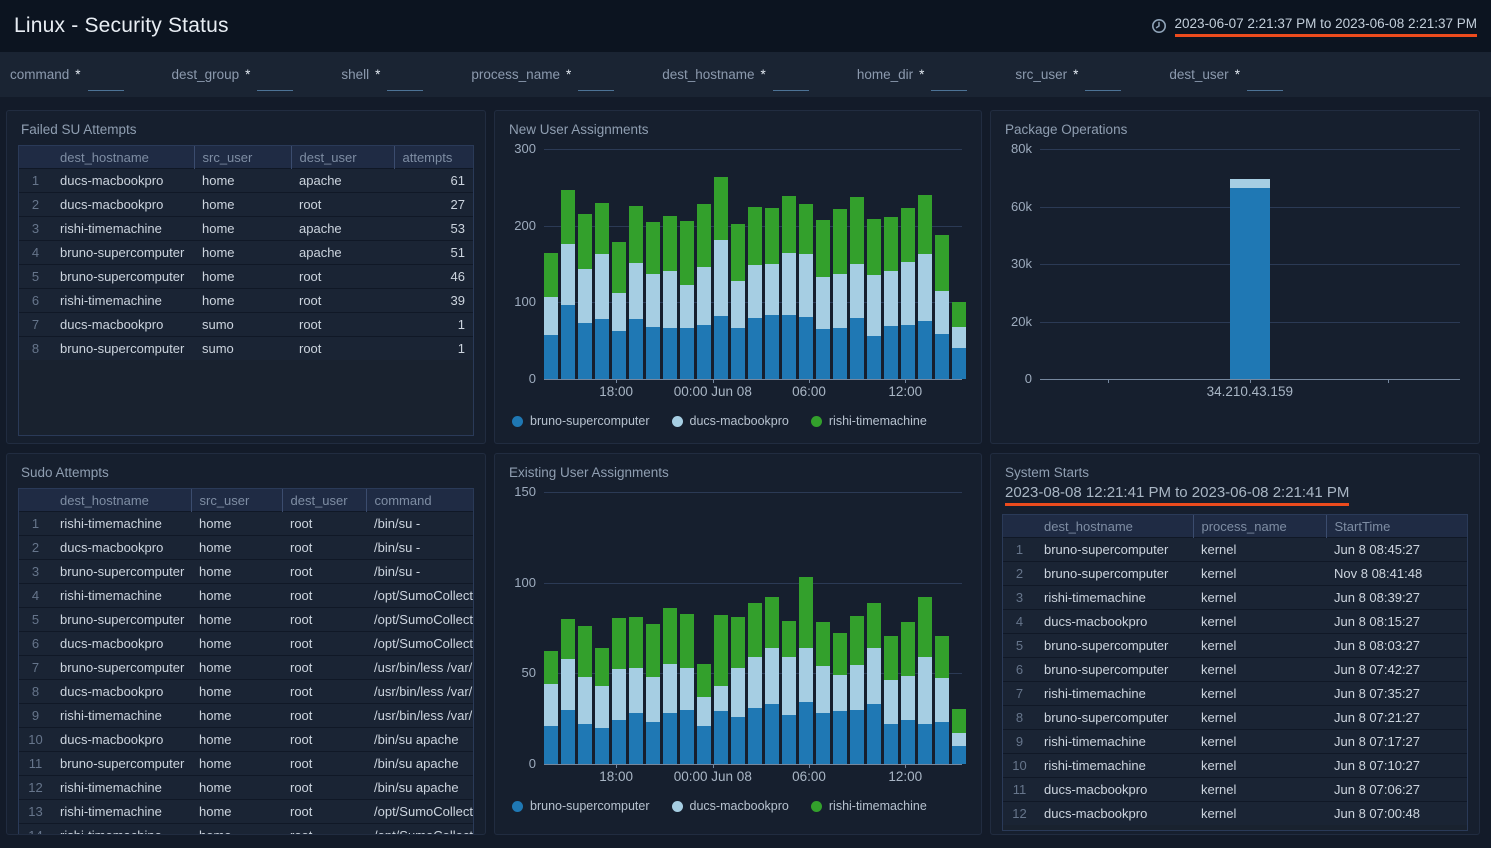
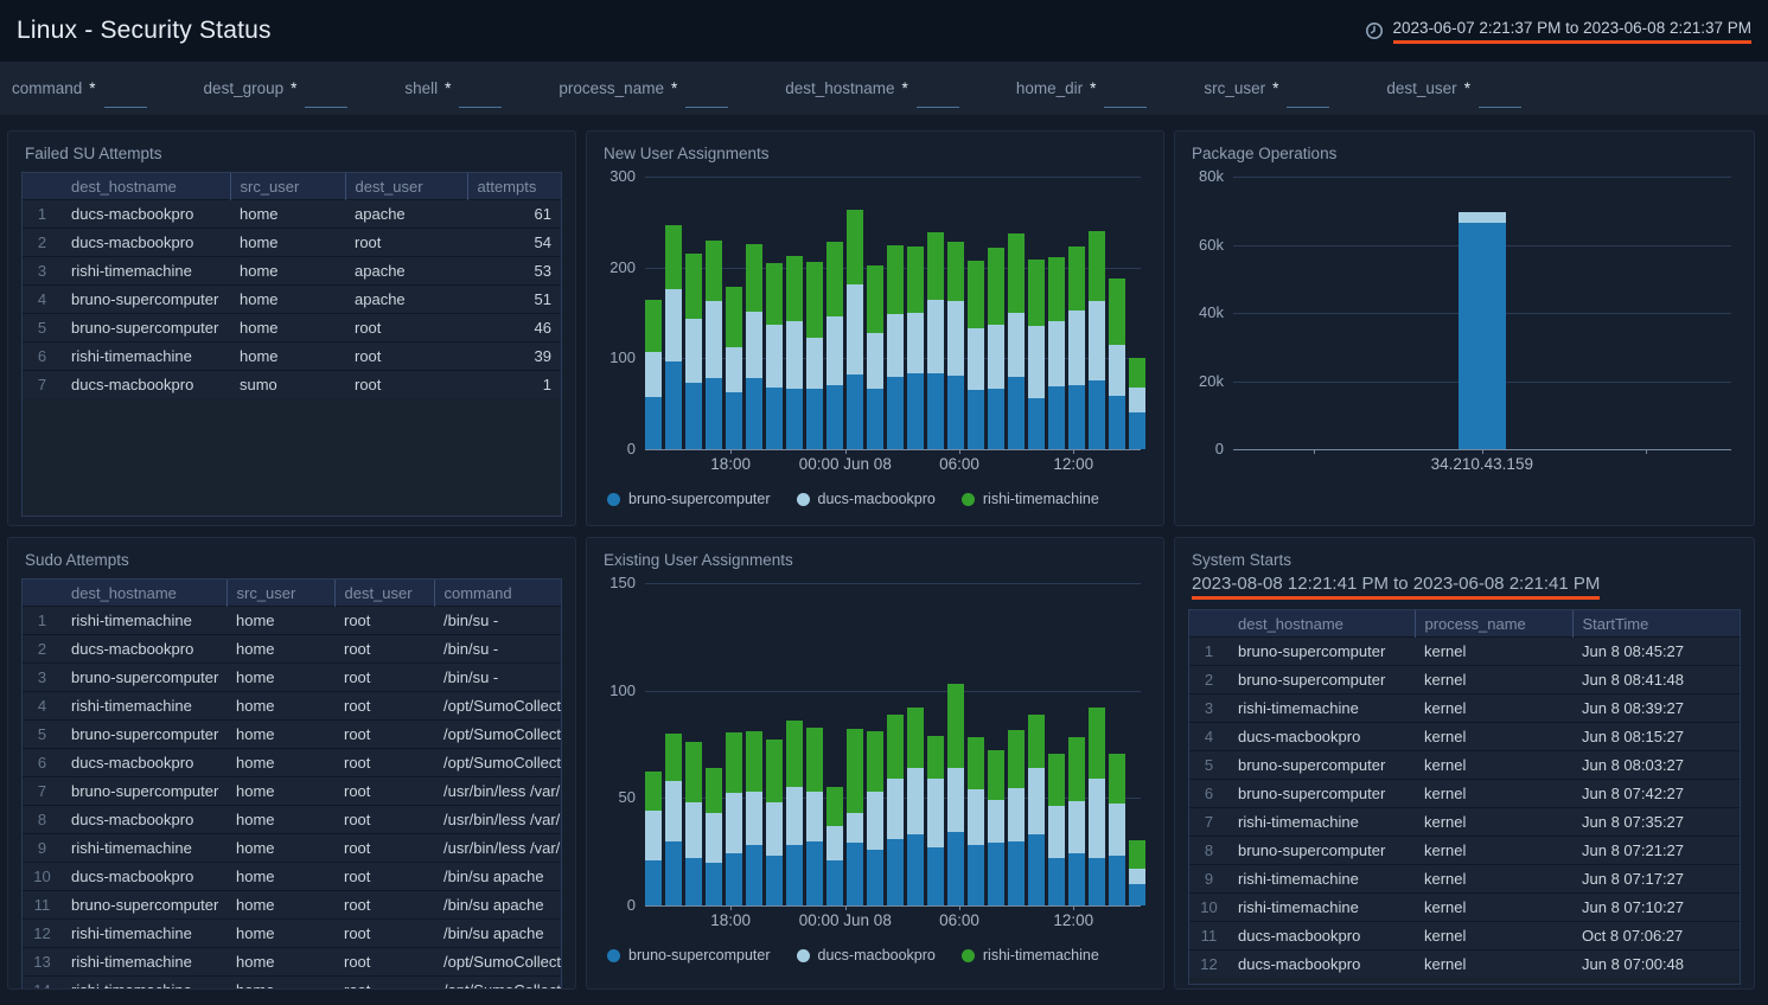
  Linux - Security Status
  2023-06-07 2:21:37 PM to 2023-06-08 2:21:37 PM
  command
  *
  dest_group
  *
  shell
  *
  process_name
  *
  dest_hostname
  *
  home_dir
  *
  src_user
  *
  dest_user
  *
  Failed SU Attempts
  	dest_hostname	src_user	dest_user	attempts
  1	ducs-macbookpro	home	apache	61
- 2	ducs-macbookpro	home	root	27
+ 2	ducs-macbookpro	home	root	54
  3	rishi-timemachine	home	apache	53
  4	bruno-supercomputer	home	apache	51
  5	bruno-supercomputer	home	root	46
  6	rishi-timemachine	home	root	39
  7	ducs-macbookpro	sumo	root	1
- 8	bruno-supercomputer	sumo	root	1
  New User Assignments
  0
  100
  200
  300
  18:00
  00:00 Jun 08
  06:00
  12:00
  bruno-supercomputer
  ducs-macbookpro
  rishi-timemachine
  Package Operations
  0
  20k
- 30k
+ 40k
  60k
  80k
  34.210.43.159
  Sudo Attempts
  	dest_hostname	src_user	dest_user	command
  1	rishi-timemachine	home	root	/bin/su -
  2	ducs-macbookpro	home	root	/bin/su -
  3	bruno-supercomputer	home	root	/bin/su -
  4	rishi-timemachine	home	root	/opt/SumoCollect
  5	bruno-supercomputer	home	root	/opt/SumoCollect
  6	ducs-macbookpro	home	root	/opt/SumoCollect
  7	bruno-supercomputer	home	root	/usr/bin/less /var/
  8	ducs-macbookpro	home	root	/usr/bin/less /var/
  9	rishi-timemachine	home	root	/usr/bin/less /var/
  10	ducs-macbookpro	home	root	/bin/su apache
  11	bruno-supercomputer	home	root	/bin/su apache
  12	rishi-timemachine	home	root	/bin/su apache
  13	rishi-timemachine	home	root	/opt/SumoCollect
  Existing User Assignments
  0
  50
  100
  150
  18:00
  00:00 Jun 08
  06:00
  12:00
  bruno-supercomputer
  ducs-macbookpro
  rishi-timemachine
  System Starts
  2023-08-08 12:21:41 PM to 2023-06-08 2:21:41 PM
  	dest_hostname	process_name	StartTime
  1	bruno-supercomputer	kernel	Jun 8 08:45:27
- 2	bruno-supercomputer	kernel	Nov 8 08:41:48
+ 2	bruno-supercomputer	kernel	Jun 8 08:41:48
  3	rishi-timemachine	kernel	Jun 8 08:39:27
  4	ducs-macbookpro	kernel	Jun 8 08:15:27
  5	bruno-supercomputer	kernel	Jun 8 08:03:27
  6	bruno-supercomputer	kernel	Jun 8 07:42:27
  7	rishi-timemachine	kernel	Jun 8 07:35:27
  8	bruno-supercomputer	kernel	Jun 8 07:21:27
  9	rishi-timemachine	kernel	Jun 8 07:17:27
  10	rishi-timemachine	kernel	Jun 8 07:10:27
- 11	ducs-macbookpro	kernel	Jun 8 07:06:27
+ 11	ducs-macbookpro	kernel	Oct 8 07:06:27
  12	ducs-macbookpro	kernel	Jun 8 07:00:48
